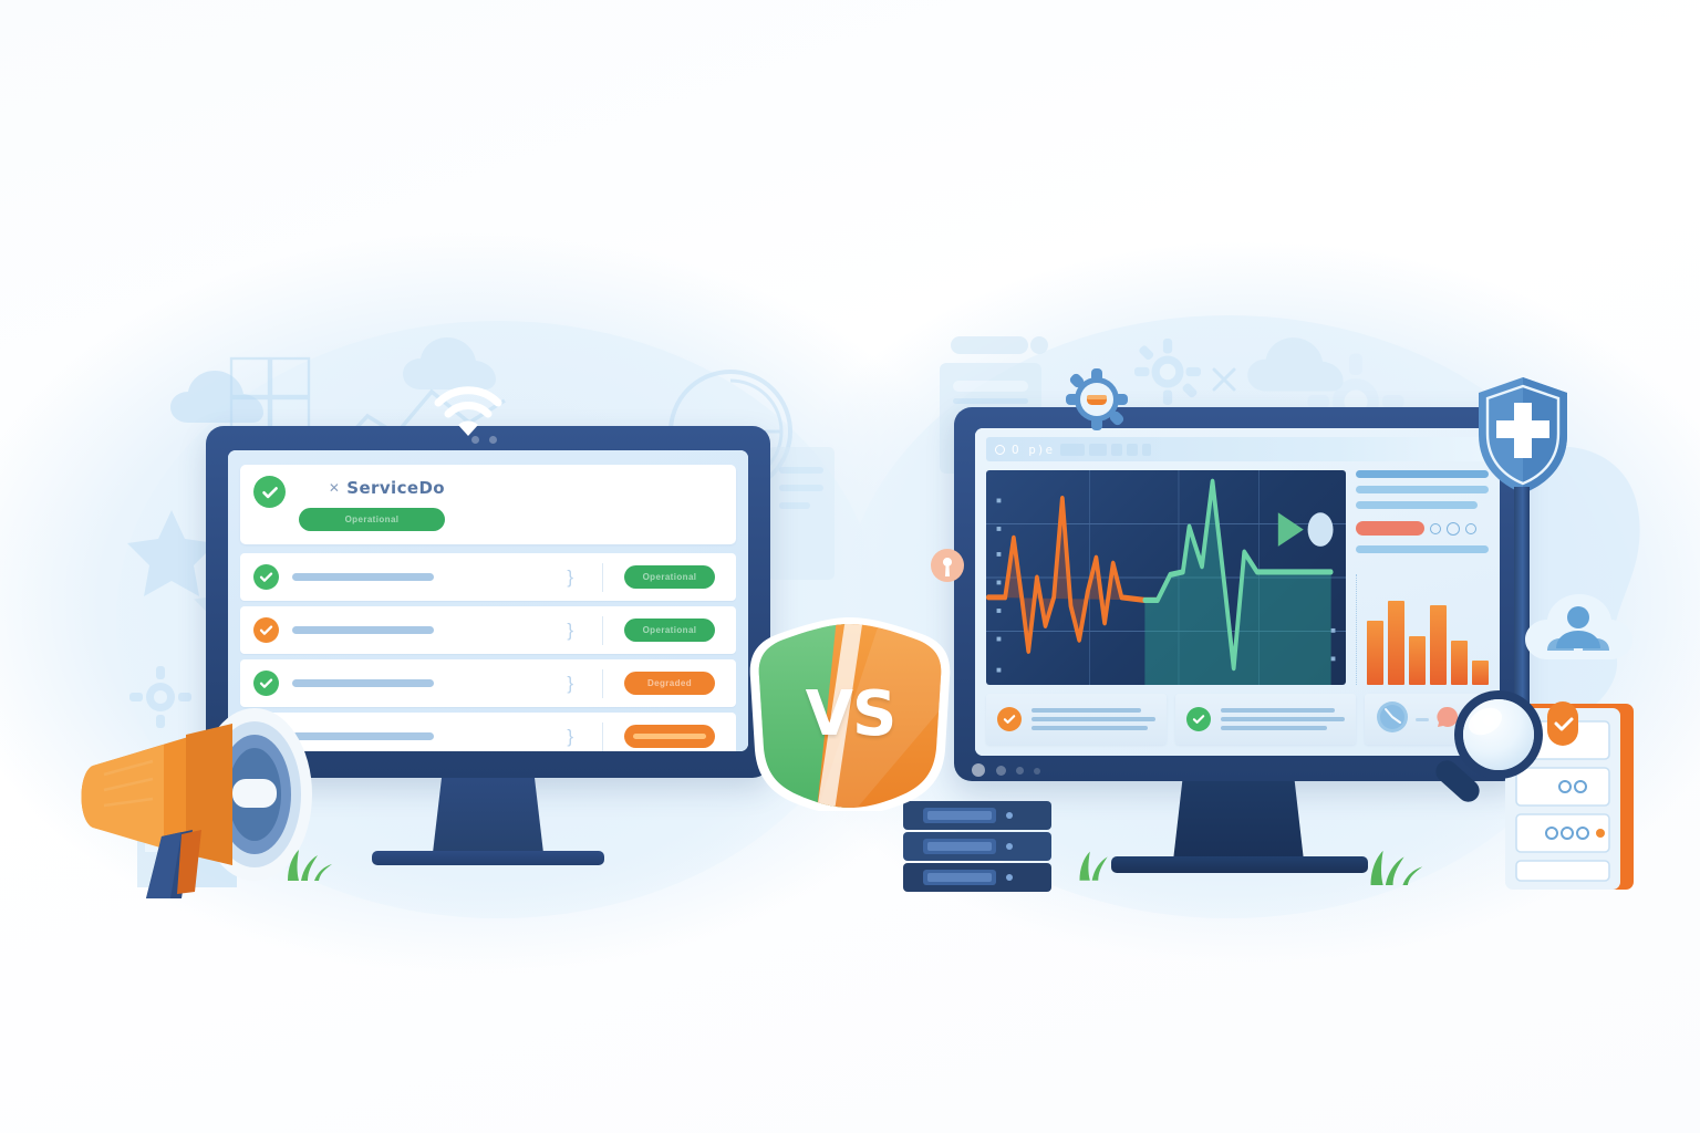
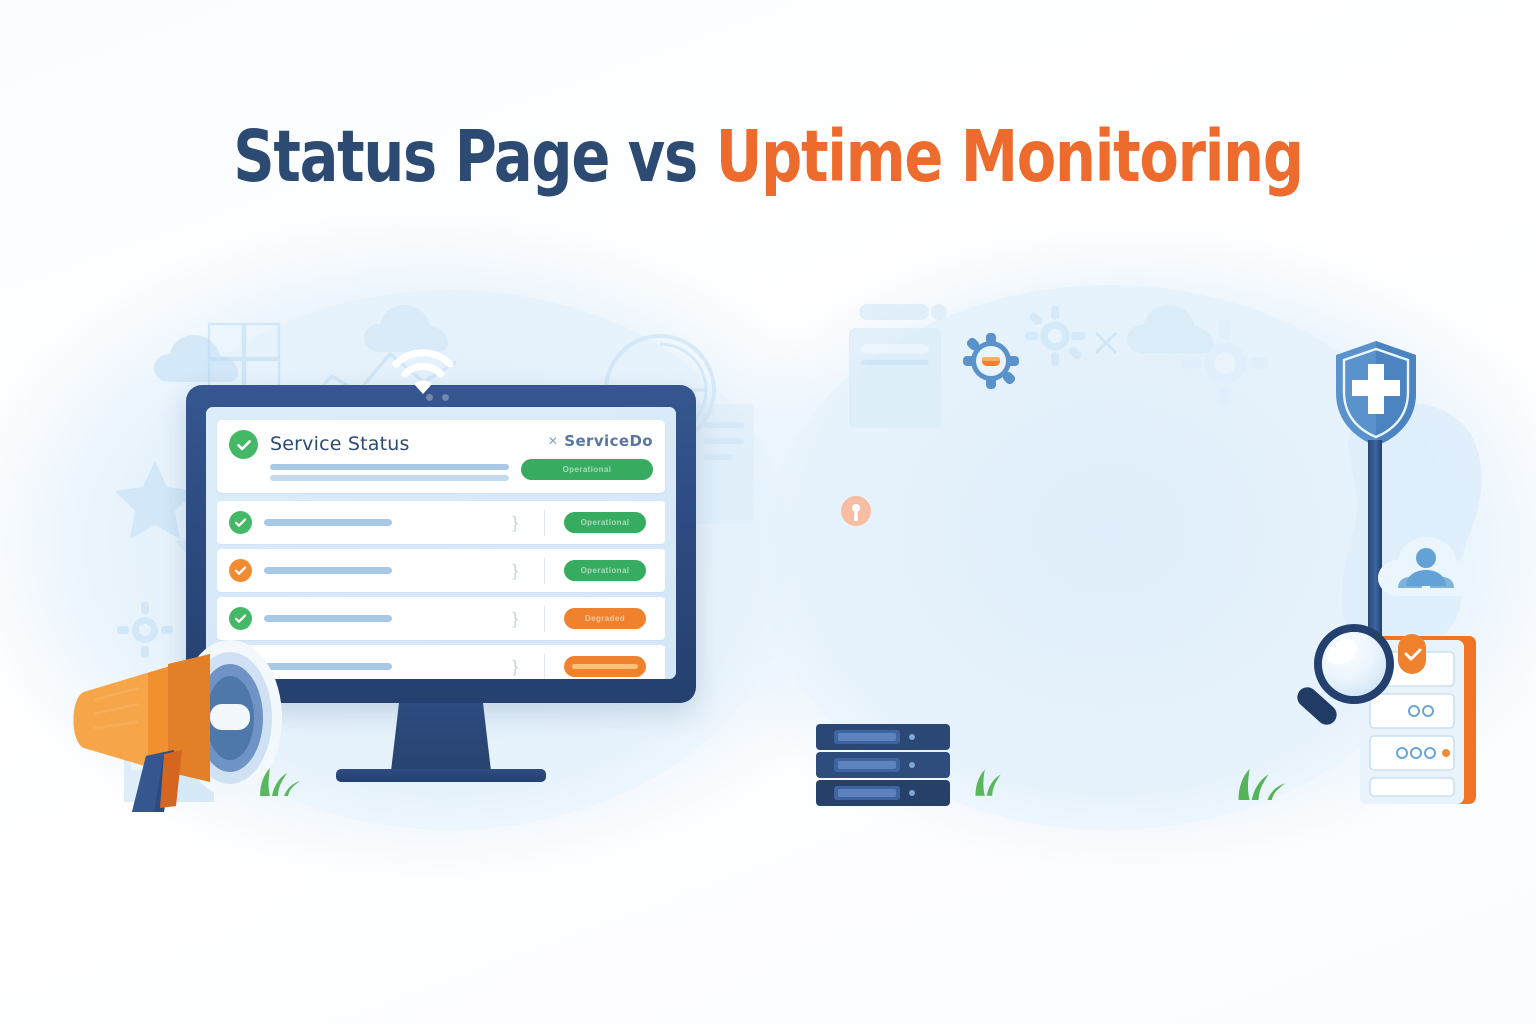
+ Status Page vs Uptime Monitoring
+ Service Status
  ✕
  ServiceDo
  Operational
  }
  Operational
  }
  Operational
  }
  Degraded
  }
- O p)e
- VS
